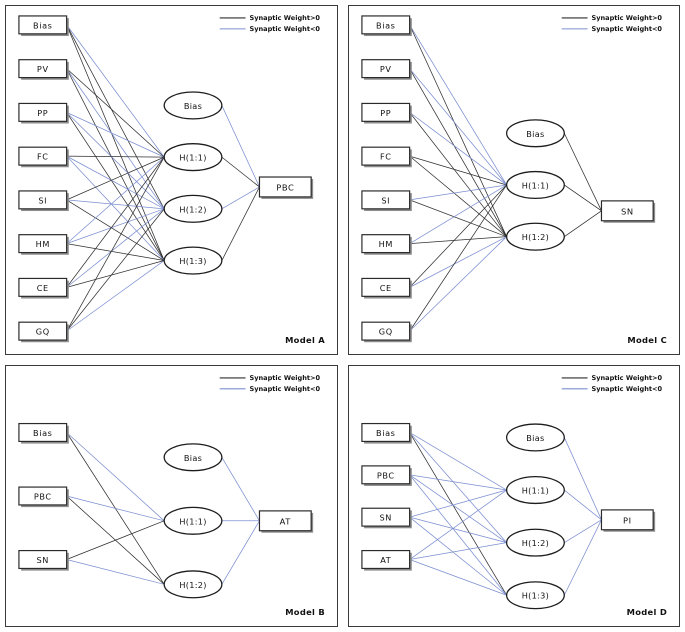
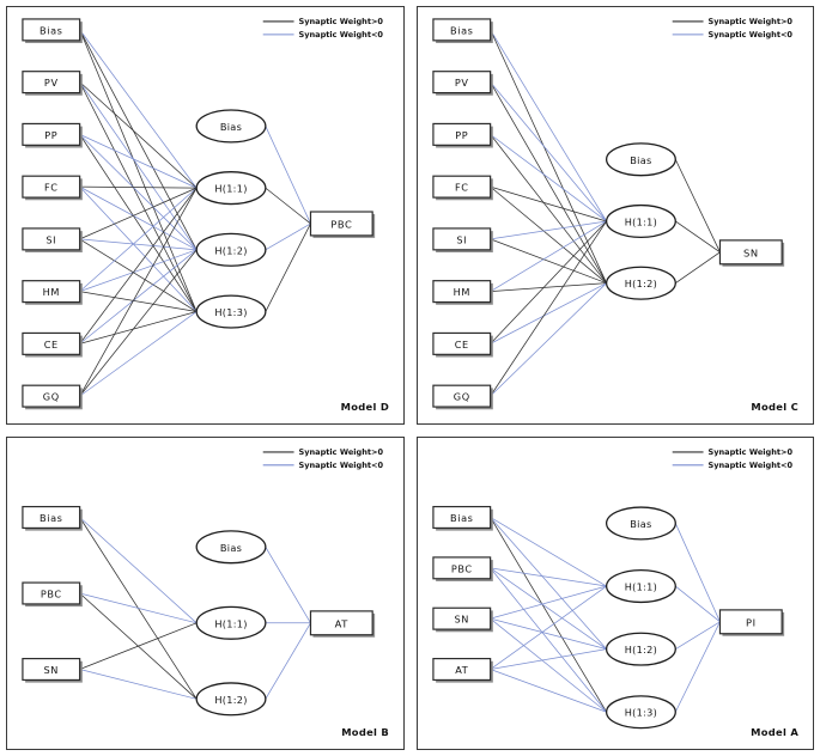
  Bias
  PV
  PP
  FC
  SI
  HM
  CE
  GQ
  Bias
  H(1:1)
  H(1:2)
  H(1:3)
  PBC
  Synaptic Weight<0
- Model A
+ Model D
  Bias
  PV
  PP
  FC
  SI
  HM
  CE
  GQ
  Bias
  H(1:1)
  H(1:2)
  SN
  Synaptic Weight<0
  Model C
  Bias
  PBC
  SN
  Bias
  H(1:1)
  H(1:2)
  AT
  Synaptic Weight>0
  Synaptic Weight<0
  Model B
  Bias
  PBC
  SN
  AT
  Bias
  H(1:1)
  H(1:2)
  H(1:3)
  PI
  Synaptic Weight>0
  Synaptic Weight<0
- Model D
+ Model A
